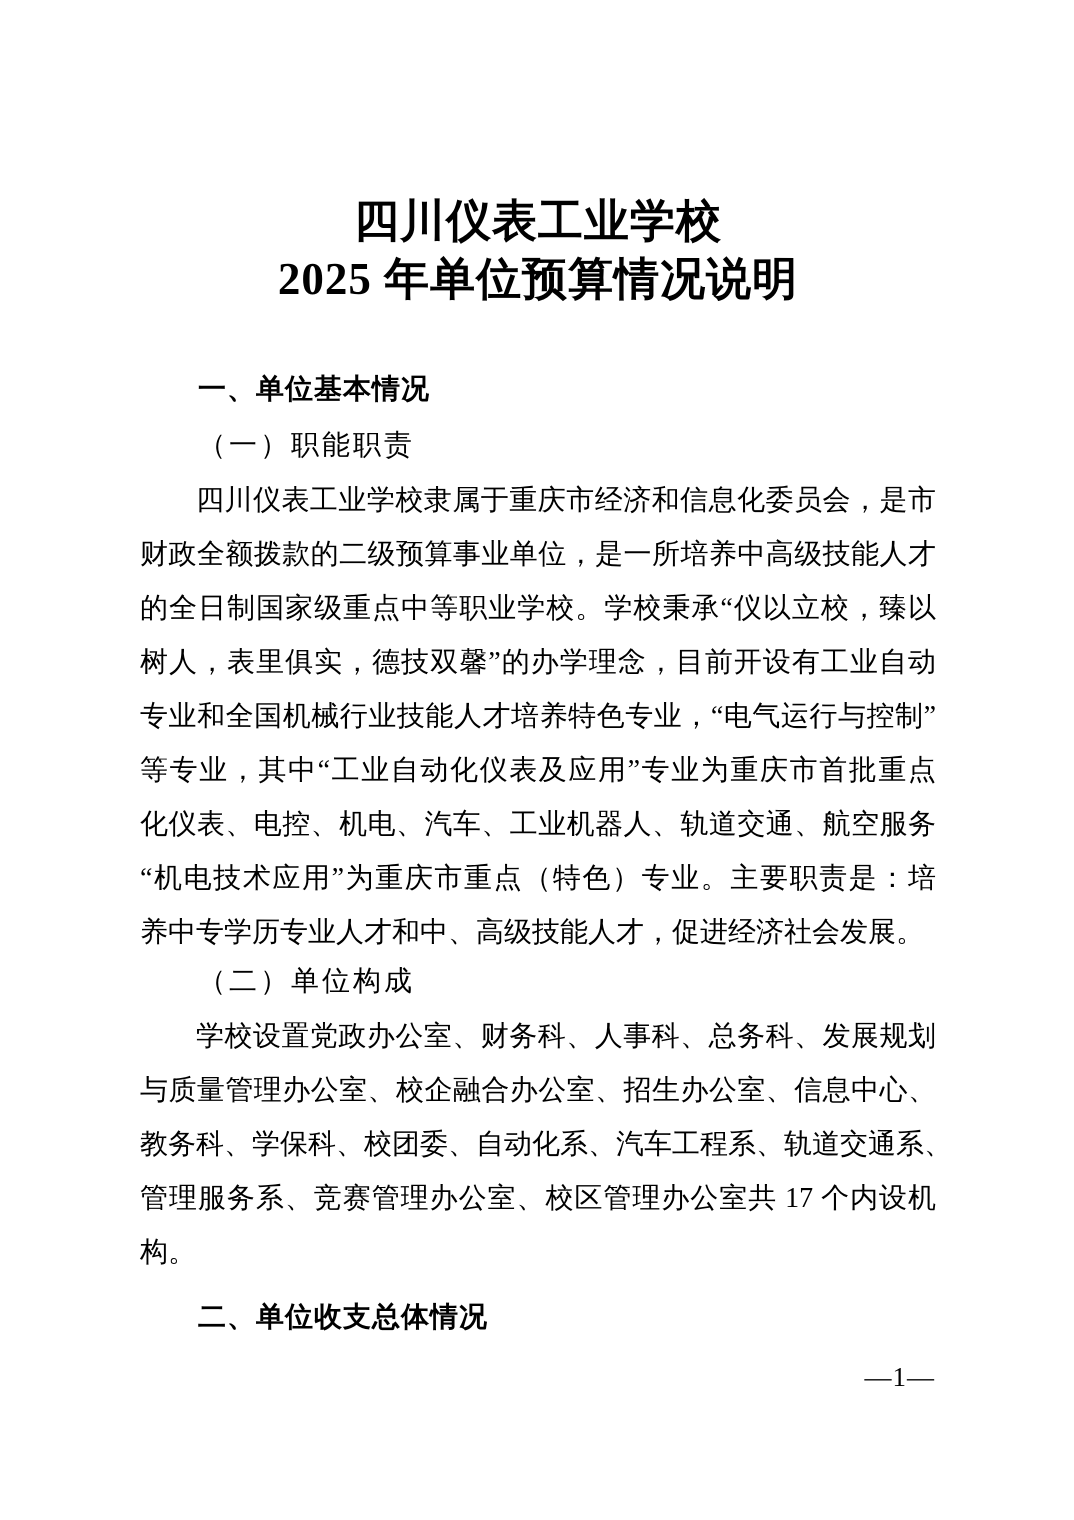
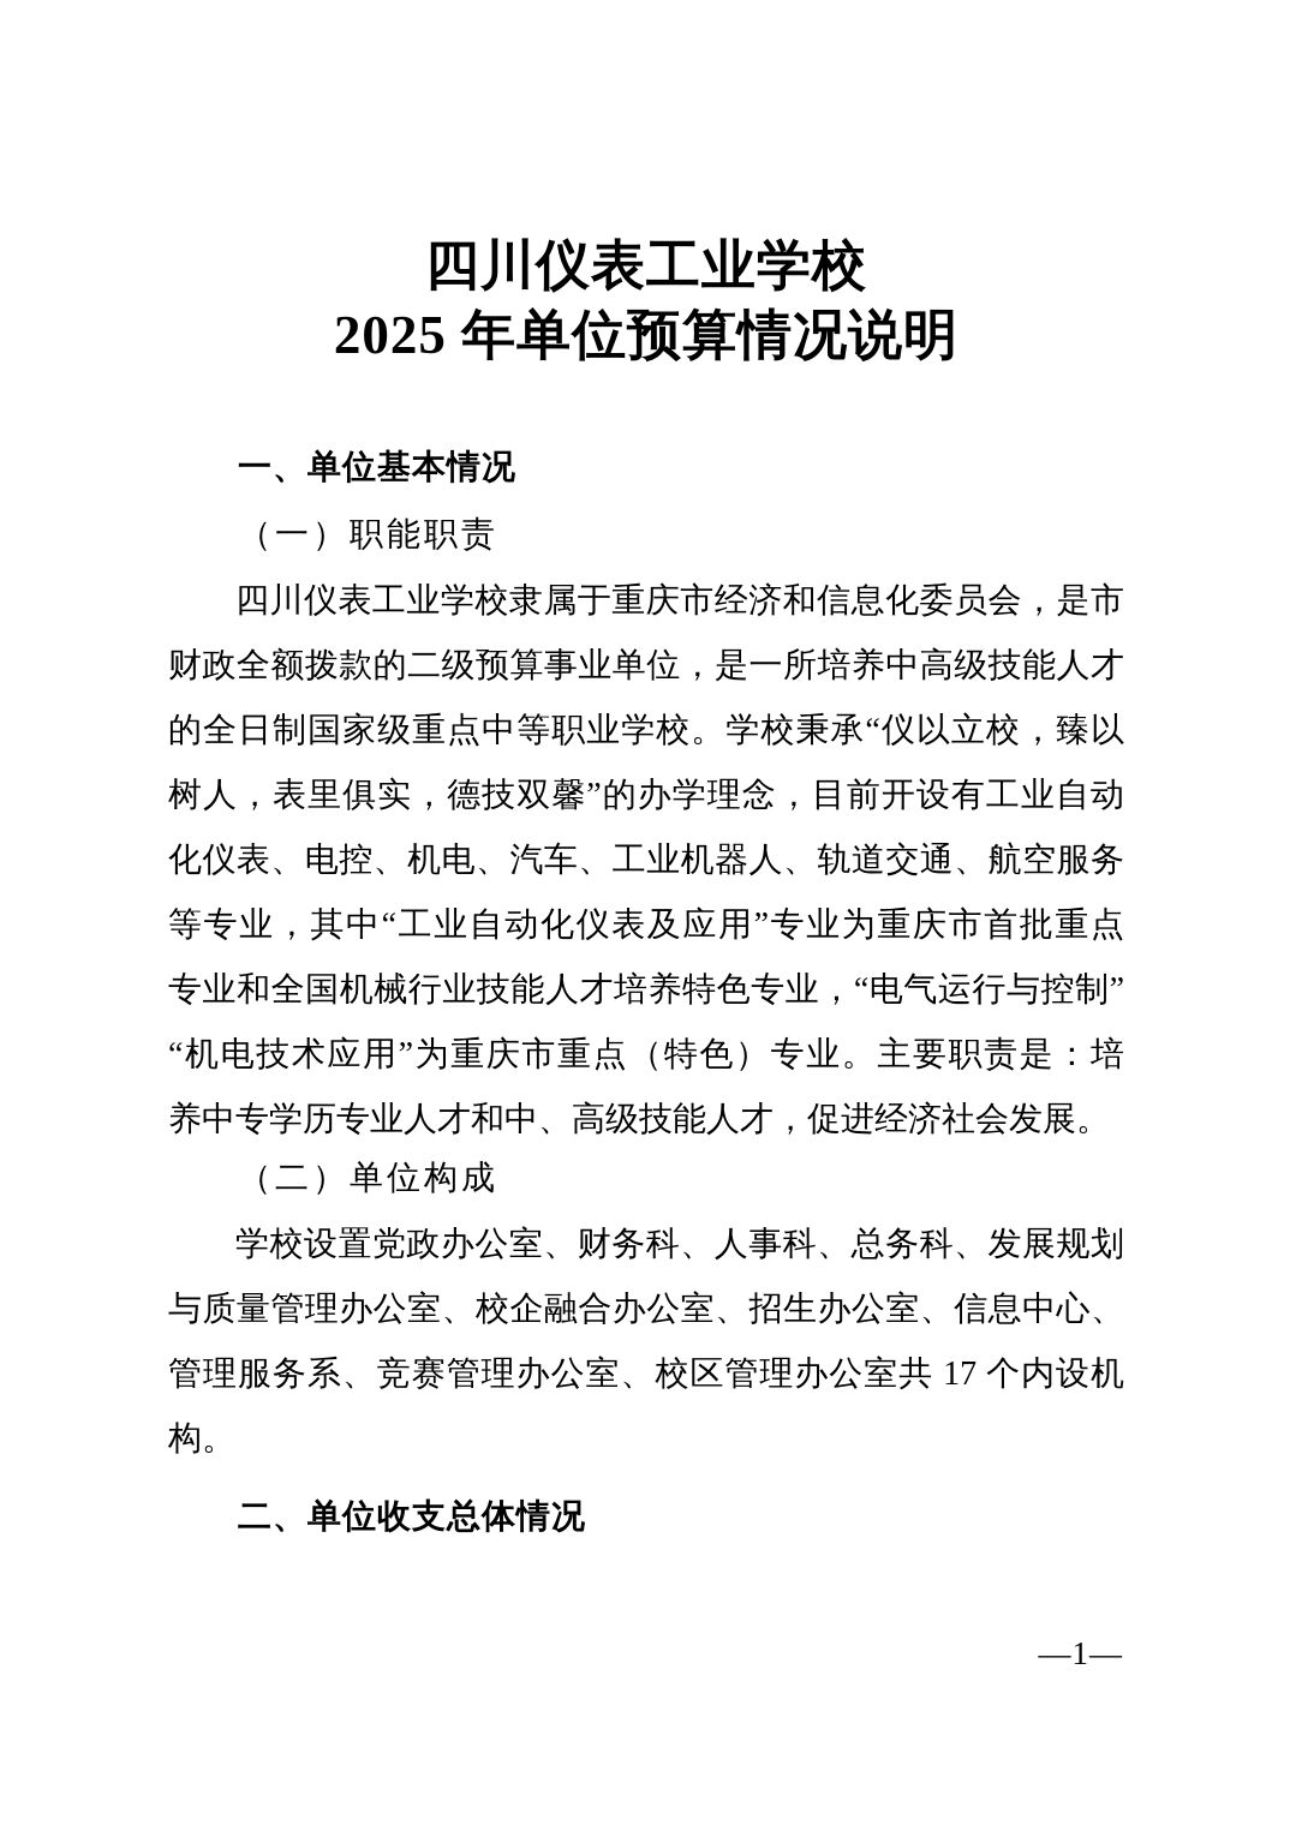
  四川仪表工业学校
  2025 年单位预算情况说明
  一、单位基本情况
  （一）职能职责
  四川仪表工业学校隶属于重庆市经济和信息化委员会，是市
  财政全额拨款的二级预算事业单位，是一所培养中高级技能人才
  的全日制国家级重点中等职业学校。学校秉承“仪以立校，臻以
  树人，表里俱实，德技双馨”的办学理念，目前开设有工业自动
- 专业和全国机械行业技能人才培养特色专业，“电气运行与控制”
+ 化仪表、电控、机电、汽车、工业机器人、轨道交通、航空服务
  等专业，其中“工业自动化仪表及应用”专业为重庆市首批重点
- 化仪表、电控、机电、汽车、工业机器人、轨道交通、航空服务
+ 专业和全国机械行业技能人才培养特色专业，“电气运行与控制”
  “机电技术应用”为重庆市重点（特色）专业。主要职责是：培
  养中专学历专业人才和中、高级技能人才，促进经济社会发展。
  （二）单位构成
  学校设置党政办公室、财务科、人事科、总务科、发展规划
  与质量管理办公室、校企融合办公室、招生办公室、信息中心、
- 教务科、学保科、校团委、自动化系、汽车工程系、轨道交通系、
  管理服务系、竞赛管理办公室、校区管理办公室共 17 个内设机
  构。
  二、单位收支总体情况
  —1—
